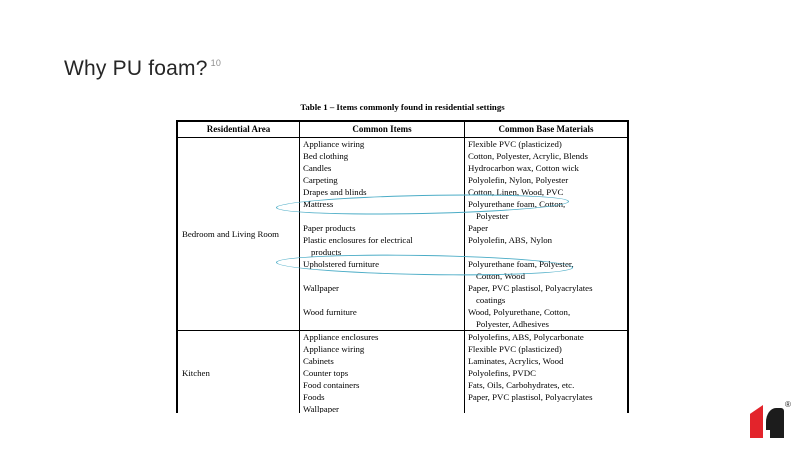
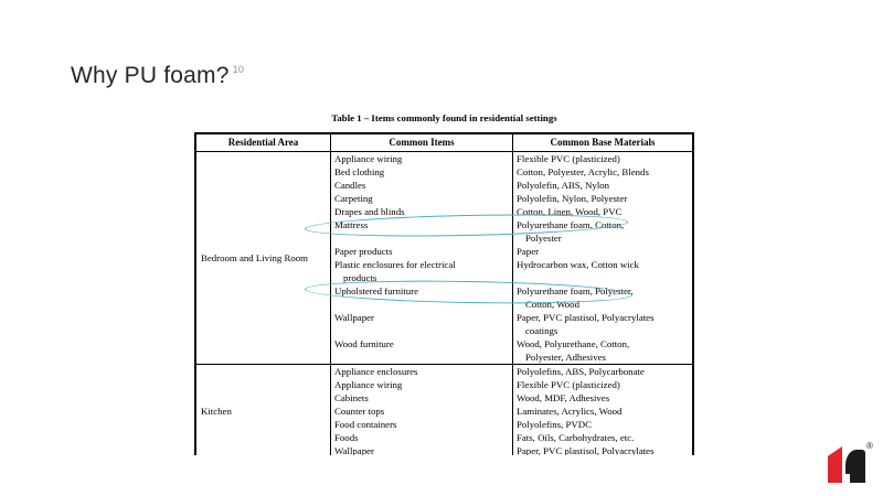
  Why PU foam? 10
  Table 1 – Items commonly found in residential settings
  Residential Area
  Common Items
  Common Base Materials
  Bedroom and Living Room
  Appliance wiring
  Bed clothing
  Candles
  Carpeting
  Drapes and blinds
  Mattress
  Paper products
  Plastic enclosures for electrical
  products
  Upholstered furniture
  Wallpaper
  Wood furniture
  Flexible PVC (plasticized)
  Cotton, Polyester, Acrylic, Blends
- Hydrocarbon wax, Cotton wick
+ Polyolefin, ABS, Nylon
  Polyolefin, Nylon, Polyester
  Cotton, Linen, Wood, PVC
  Polyurethane foam, Cotton,
  Polyester
  Paper
- Polyolefin, ABS, Nylon
+ Hydrocarbon wax, Cotton wick
  Polyurethane foam, Polyester,
  Cotton, Wood
  Paper, PVC plastisol, Polyacrylates
  coatings
  Wood, Polyurethane, Cotton,
  Polyester, Adhesives
  Kitchen
  Appliance enclosures
  Appliance wiring
  Cabinets
  Counter tops
  Food containers
  Foods
  Wallpaper
  Polyolefins, ABS, Polycarbonate
  Flexible PVC (plasticized)
+ Wood, MDF, Adhesives
  Laminates, Acrylics, Wood
  Polyolefins, PVDC
  Fats, Oils, Carbohydrates, etc.
  Paper, PVC plastisol, Polyacrylates
  ®
